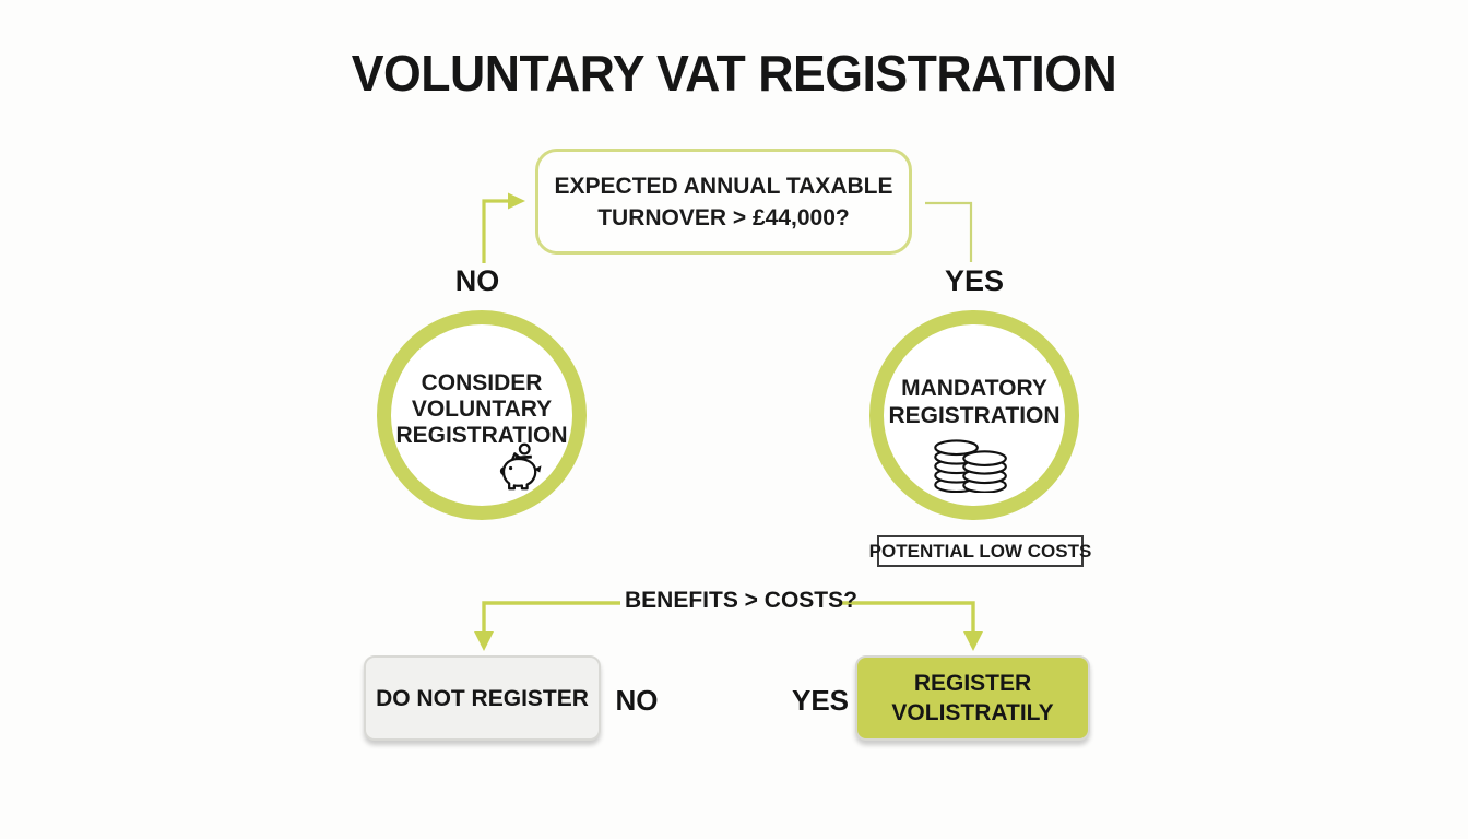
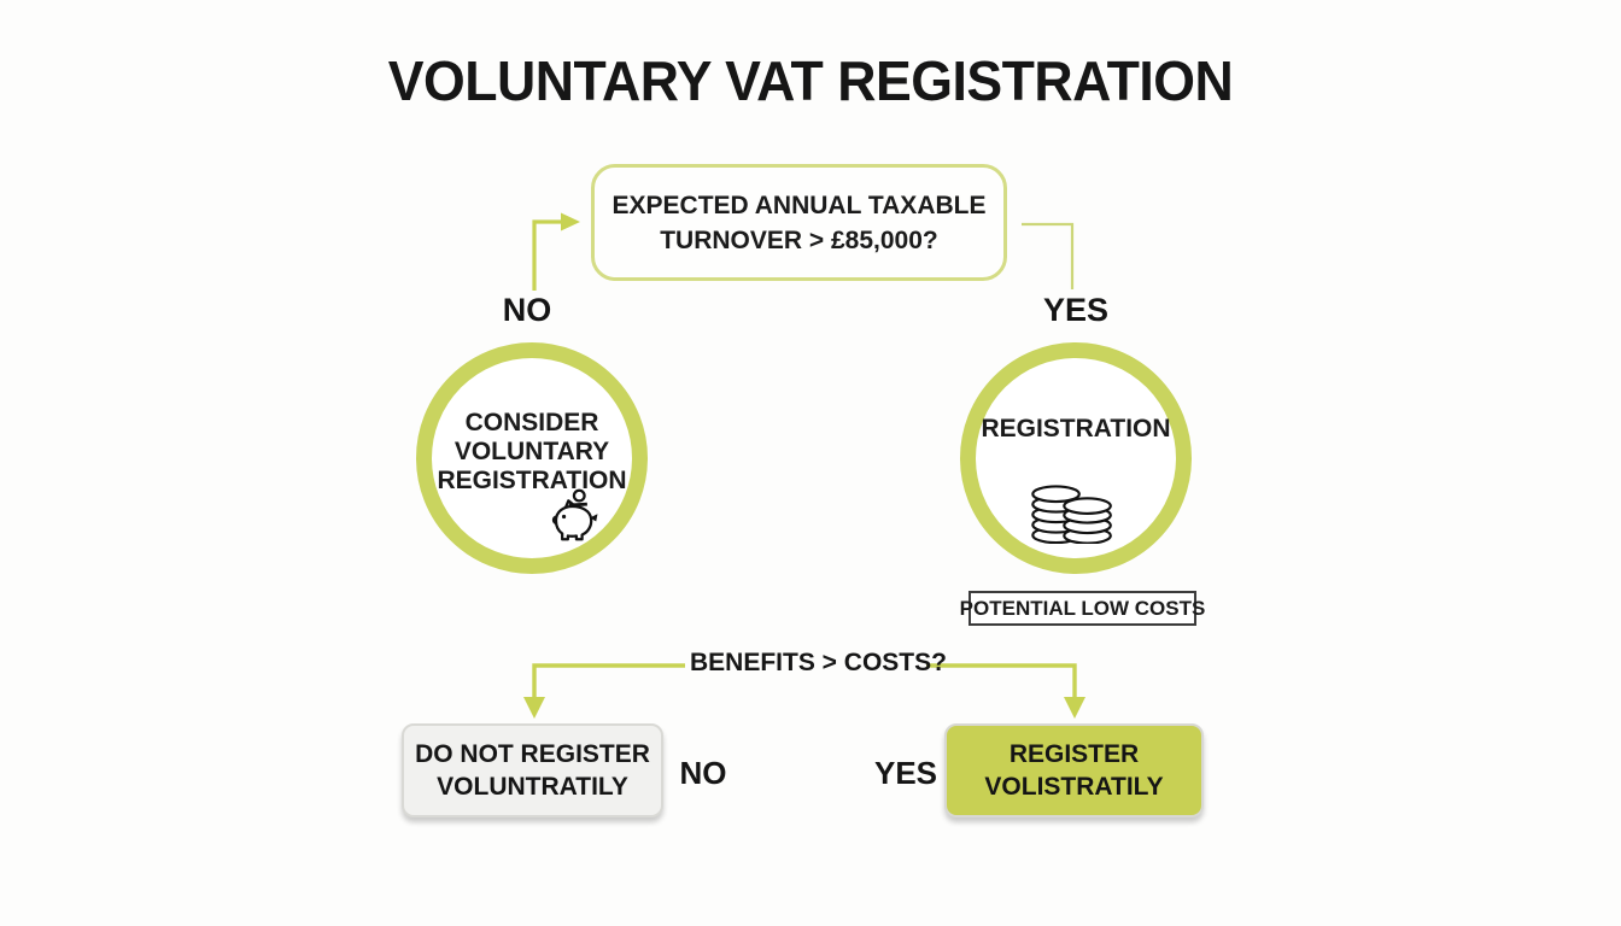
  VOLUNTARY VAT REGISTRATION
- EXPECTED ANNUAL TAXABLE TURNOVER > £44,000?
+ EXPECTED ANNUAL TAXABLE TURNOVER > £85,000?
  NO
  YES
  CONSIDER
  VOLUNTARY
  REGISTRATION
- MANDATORY
  REGISTRATION
  POTENTIAL LOW COSTS
  BENEFITS > COSTS?
  NO
  YES
  DO NOT REGISTER
+ VOLUNTRATILY
  REGISTER
  VOLISTRATILY
